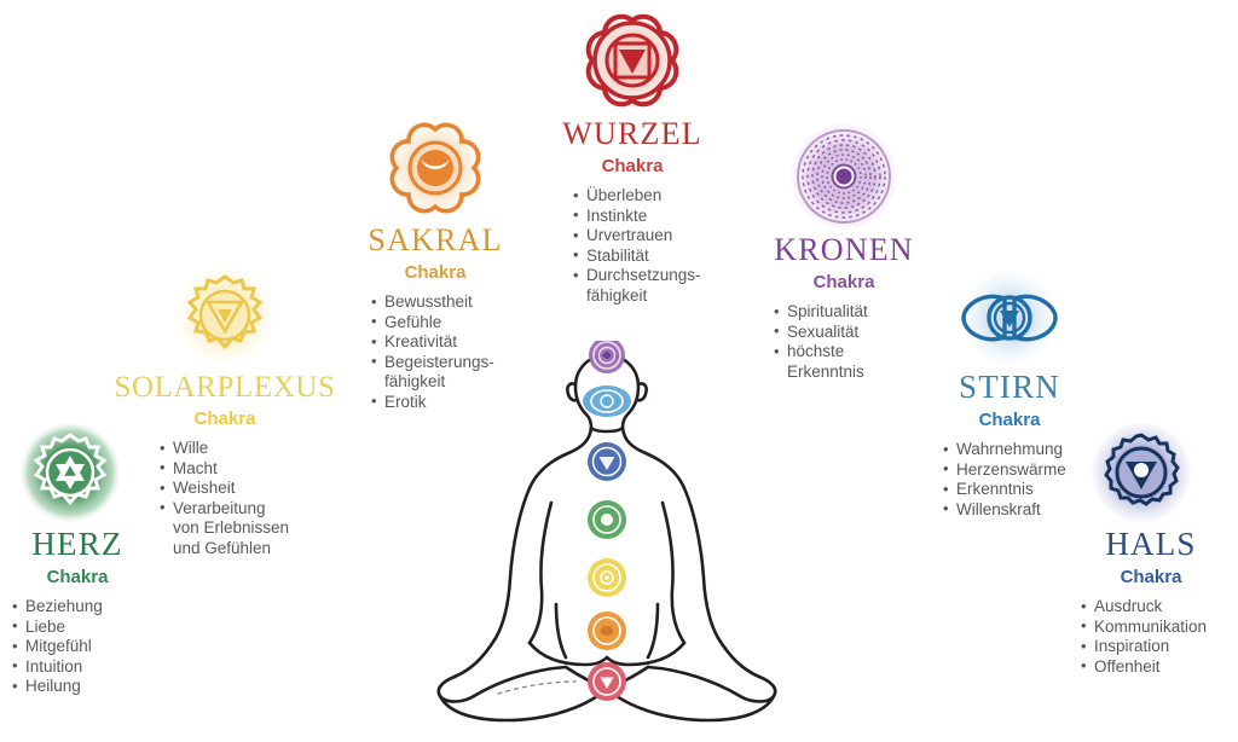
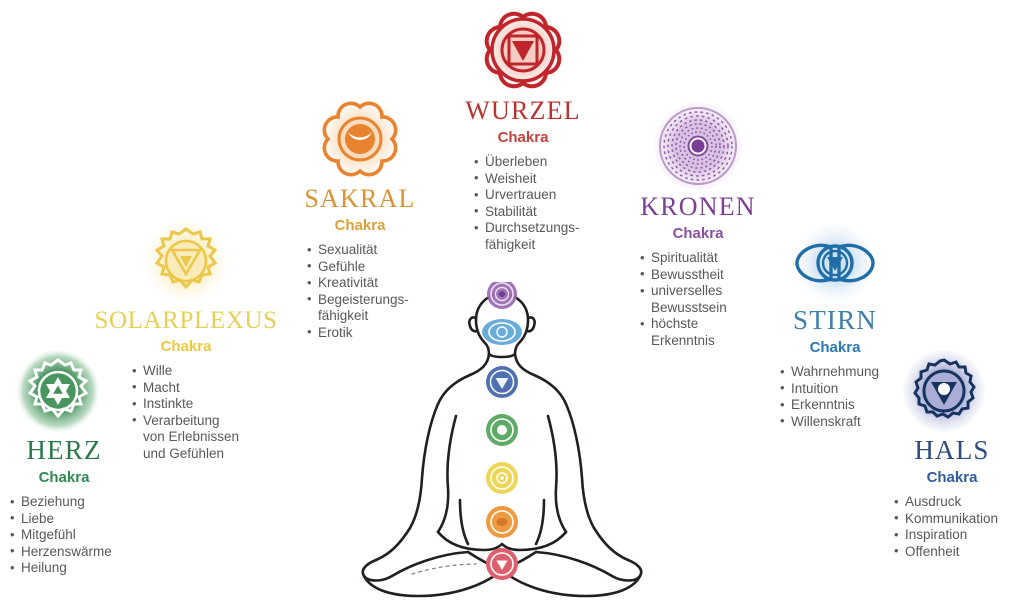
  WURZEL
  Chakra
  Überleben
- Instinkte
+ Weisheit
  Urvertrauen
  Stabilität
  Durchsetzungs-
  fähigkeit
  SAKRAL
  Chakra
- Bewusstheit
+ Sexualität
  Gefühle
  Kreativität
  Begeisterungs-
  fähigkeit
  Erotik
  SOLARPLEXUS
  Chakra
  Wille
  Macht
- Weisheit
+ Instinkte
  Verarbeitung
  von Erlebnissen
  und Gefühlen
  HERZ
  Chakra
  Beziehung
  Liebe
  Mitgefühl
- Intuition
+ Herzenswärme
  Heilung
  KRONEN
  Chakra
  Spiritualität
- Sexualität
+ Bewusstheit
+ universelles
+ Bewusstsein
  höchste
  Erkenntnis
  STIRN
  Chakra
  Wahrnehmung
- Herzenswärme
+ Intuition
  Erkenntnis
  Willenskraft
  HALS
  Chakra
  Ausdruck
  Kommunikation
  Inspiration
  Offenheit
